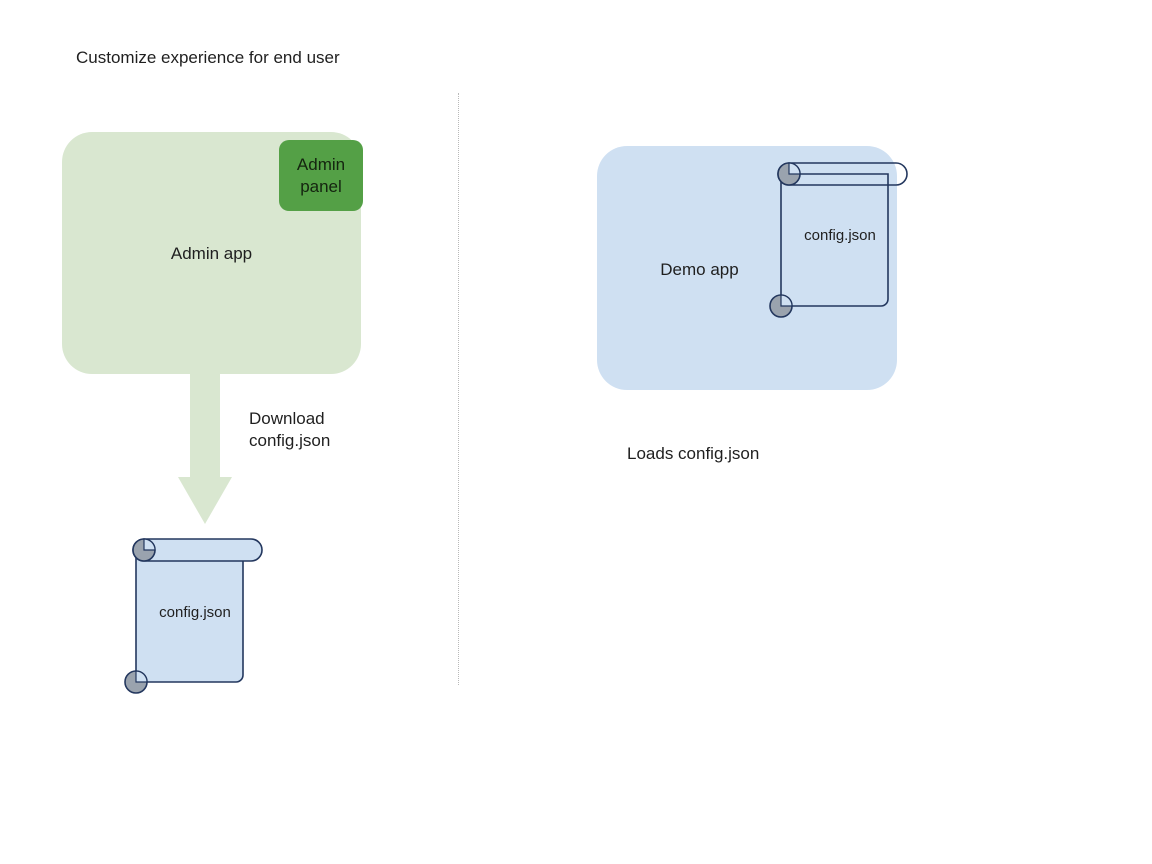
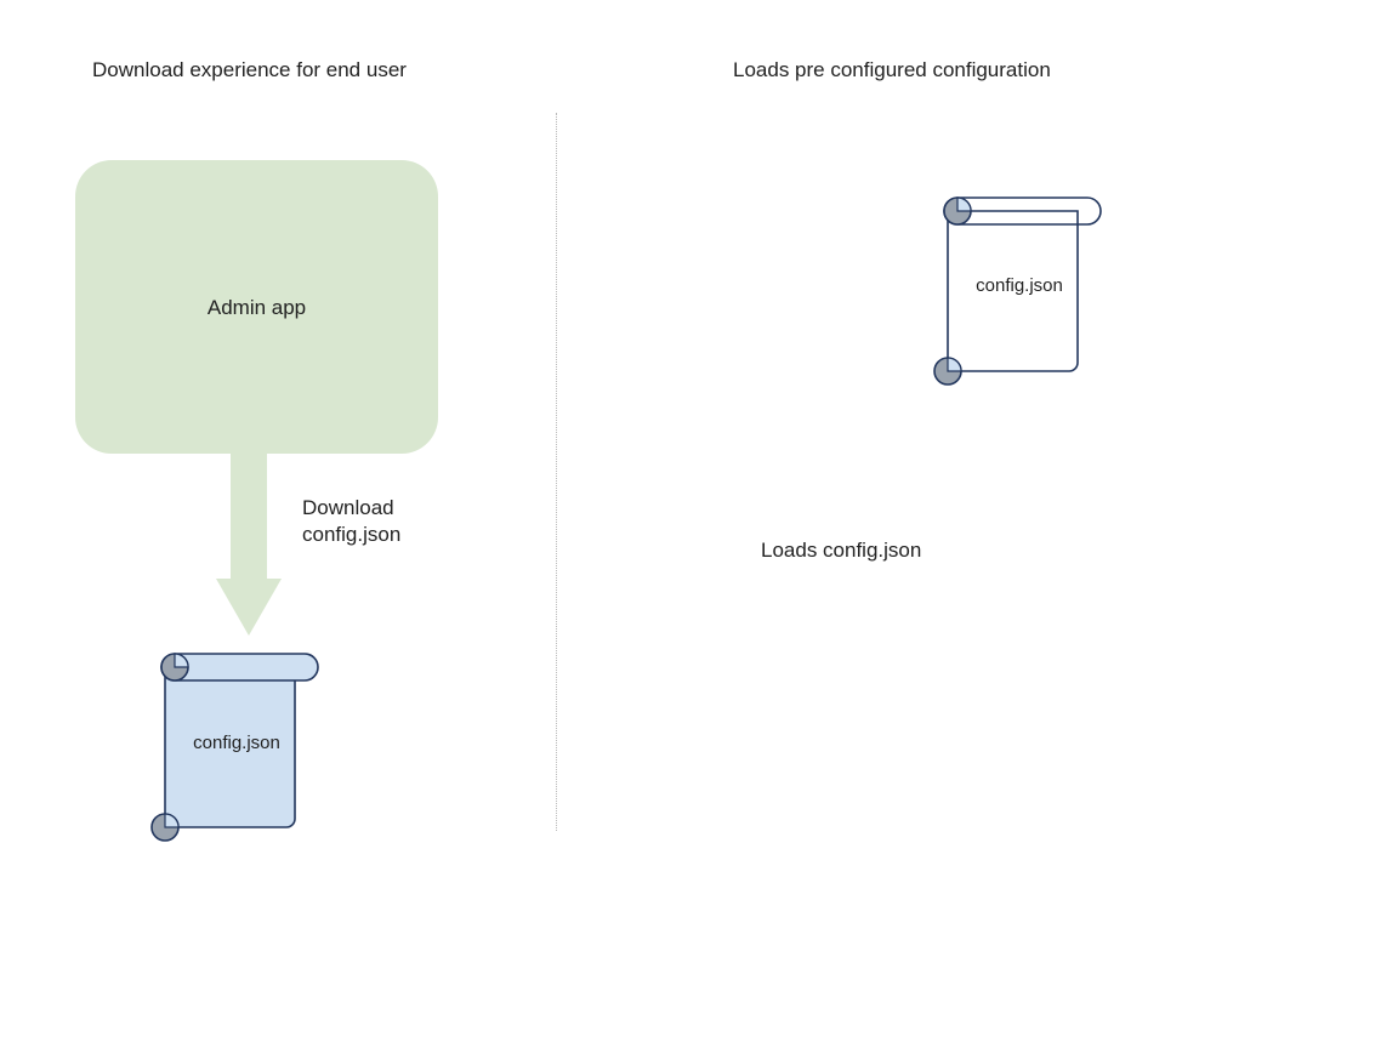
- Customize experience for end user
+ Download experience for end user
+ Loads pre configured configuration
  Admin app
- Admin panel
  Download
  config.json
  config.json
- Demo app
  config.json
  Loads config.json
